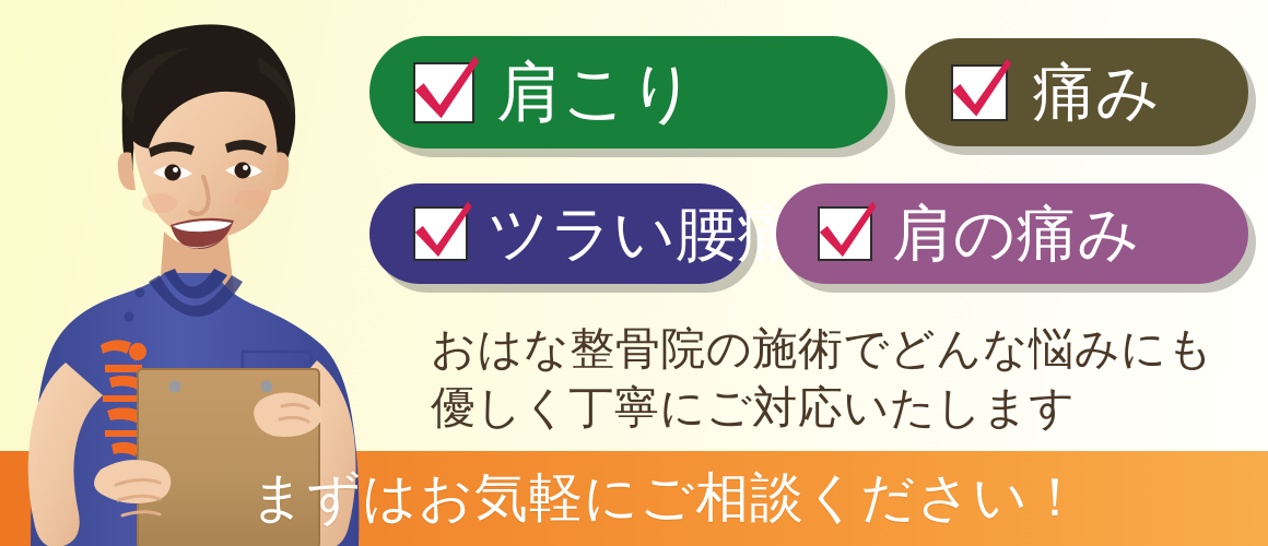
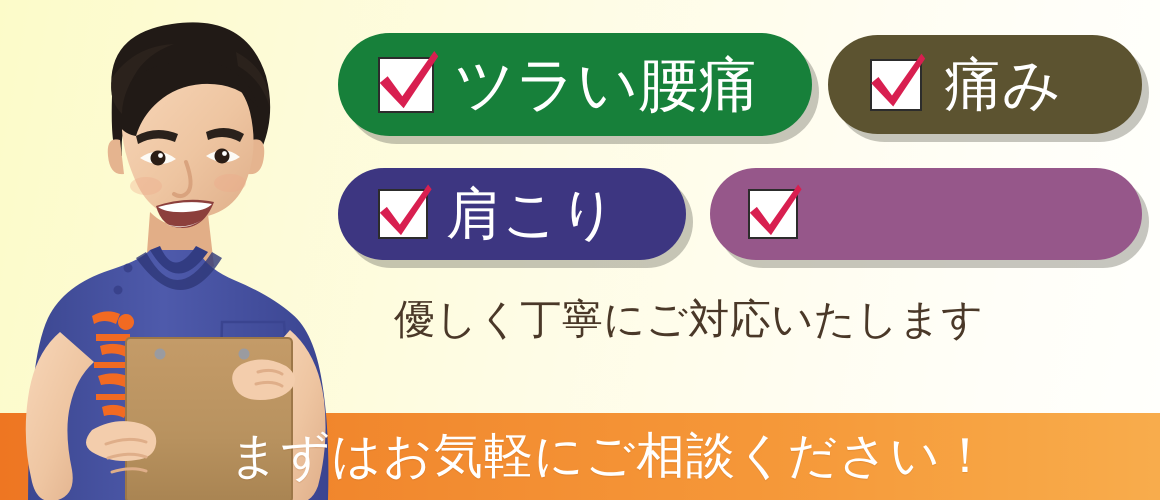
- 肩こり
+ ツラい腰痛
  痛み
- ツラい腰痛
+ 肩こり
- 肩の痛み
- おはな整骨院の施術でどんな悩みにも
  優しく丁寧にご対応いたします
  まずはお気軽にご相談ください！
